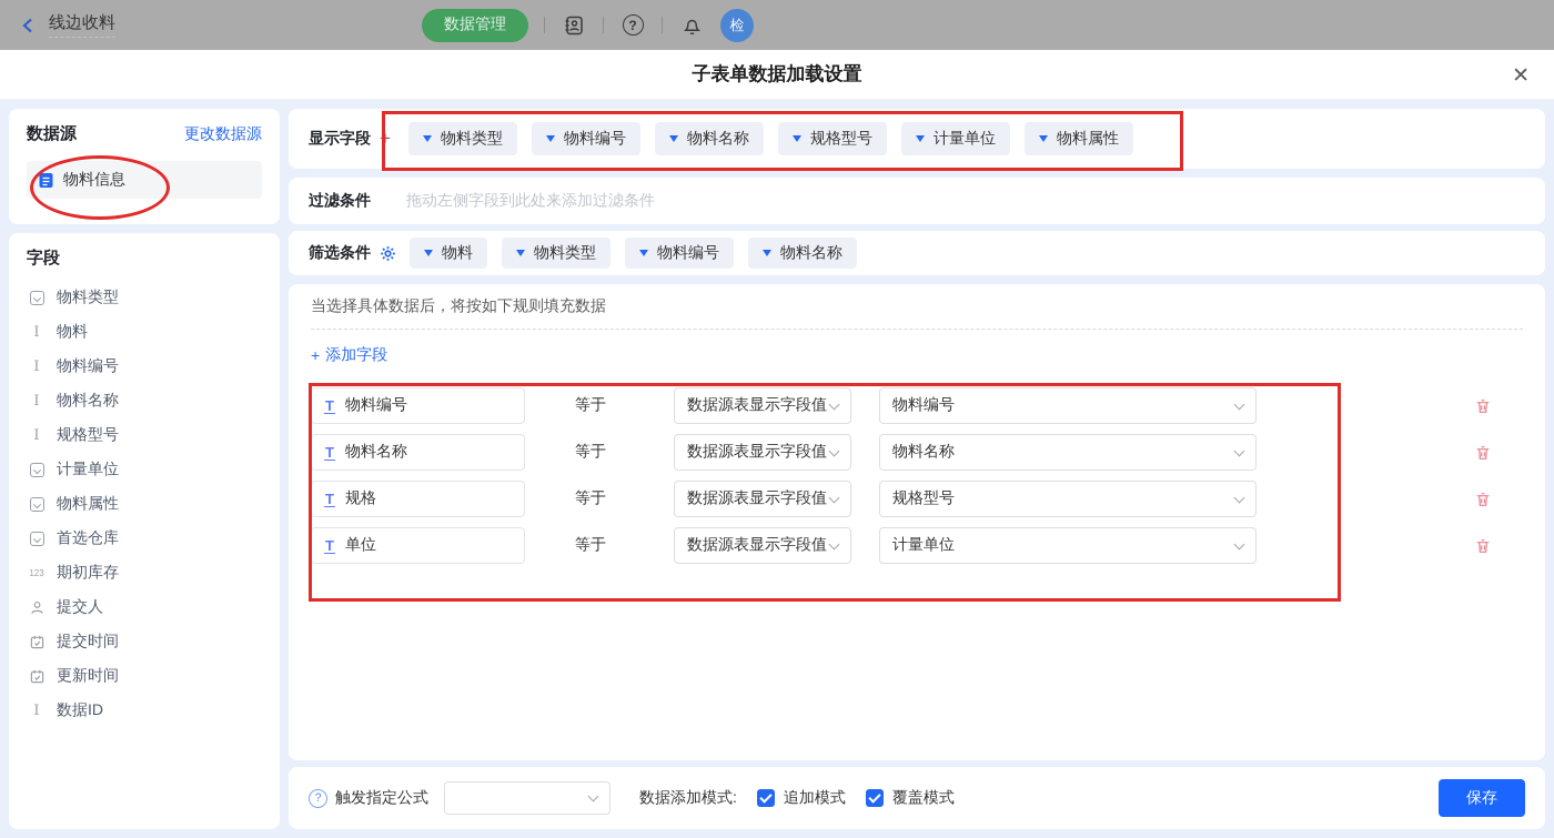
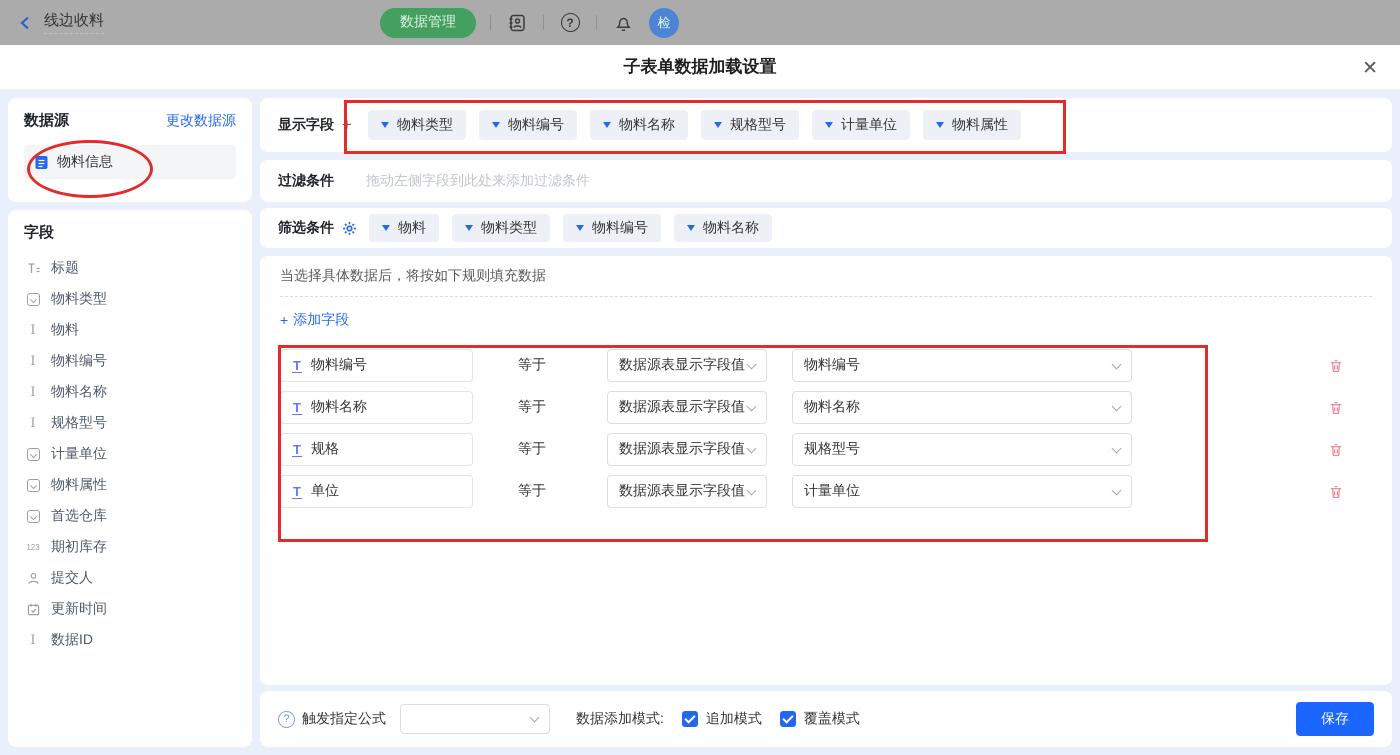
  线边收料
  数据管理
  ?
  检
  子表单数据加载设置
  ✕
  数据源
  更改数据源
  物料信息
  字段
+ 标题
  物料类型
  I
  物料
  I
  物料编号
  I
  物料名称
  I
  规格型号
  计量单位
  物料属性
  首选仓库
  123
  期初库存
  提交人
- 提交时间
  更新时间
  I
  数据ID
  显示字段
  +
  物料类型
  物料编号
  物料名称
  规格型号
  计量单位
  物料属性
  过滤条件
  拖动左侧字段到此处来添加过滤条件
  筛选条件
  物料
  物料类型
  物料编号
  物料名称
  当选择具体数据后，将按如下规则填充数据
  +
  添加字段
  T
  物料编号
  等于
  数据源表显示字段值
  物料编号
  T
  物料名称
  等于
  数据源表显示字段值
  物料名称
  T
  规格
  等于
  数据源表显示字段值
  规格型号
  T
  单位
  等于
  数据源表显示字段值
  计量单位
  ?
  触发指定公式
  数据添加模式:
  追加模式
  覆盖模式
  保存
